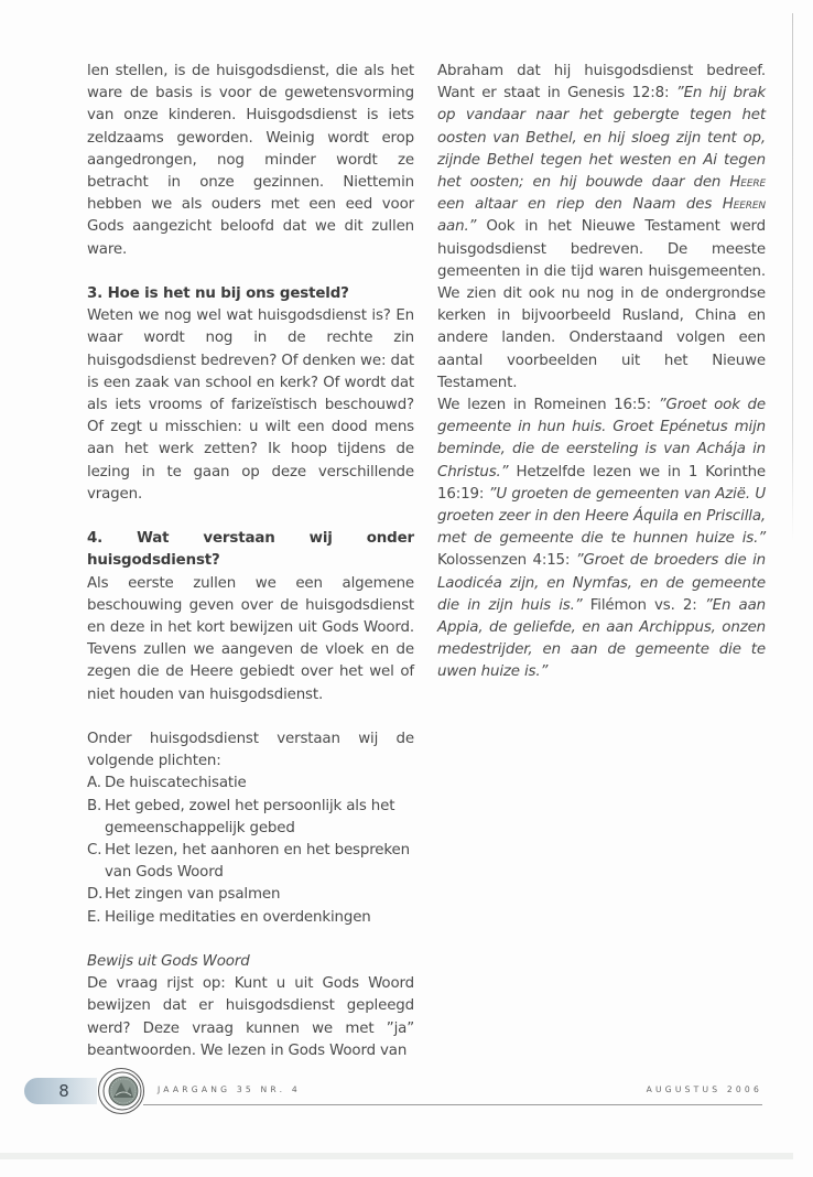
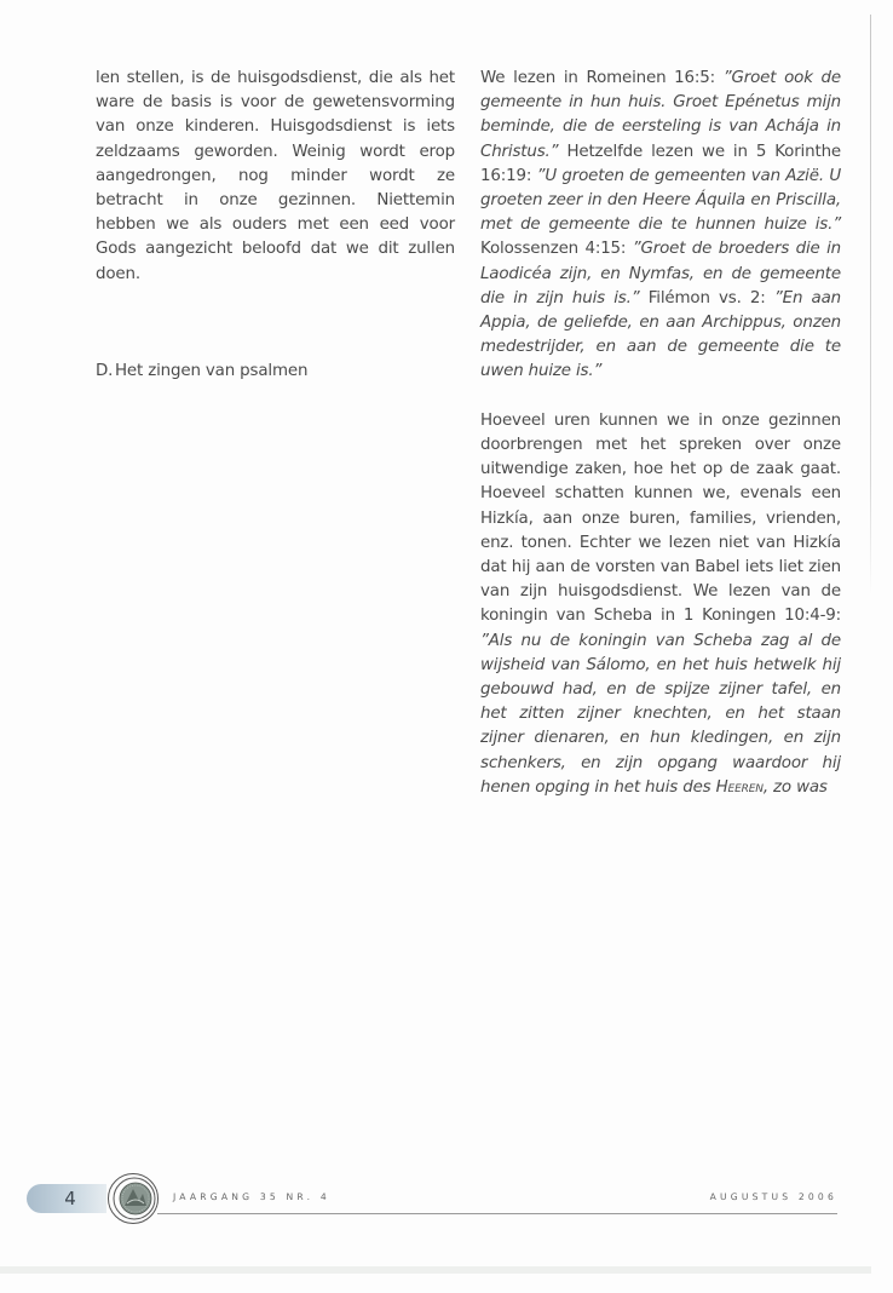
- len stellen, is de huisgodsdienst, die als het ware de basis is voor de gewetensvorming van onze kinderen. Huisgodsdienst is iets zeldzaams geworden. Weinig wordt erop aangedrongen, nog minder wordt ze betracht in onze gezinnen. Niettemin hebben we als ouders met een eed voor Gods aangezicht beloofd dat we dit zullen ware.
+ len stellen, is de huisgodsdienst, die als het ware de basis is voor de gewetensvorming van onze kinderen. Huisgodsdienst is iets zeldzaams geworden. Weinig wordt erop aangedrongen, nog minder wordt ze betracht in onze gezinnen. Niettemin hebben we als ouders met een eed voor Gods aangezicht beloofd dat we dit zullen doen.
- 3. Hoe is het nu bij ons gesteld?
- Weten we nog wel wat huisgodsdienst is? En waar wordt nog in de rechte zin huisgodsdienst bedreven? Of denken we: dat is een zaak van school en kerk? Of wordt dat als iets vrooms of farizeïstisch beschouwd? Of zegt u misschien: u wilt een dood mens aan het werk zetten? Ik hoop tijdens de lezing in te gaan op deze verschillende vragen.
- 4. Wat verstaan wij onder huisgodsdienst?
- Als eerste zullen we een algemene beschouwing geven over de huisgodsdienst en deze in het kort bewijzen uit Gods Woord. Tevens zullen we aangeven de vloek en de zegen die de Heere gebiedt over het wel of niet houden van huisgodsdienst.
- Onder huisgodsdienst verstaan wij de volgende plichten:
- A.
- De huiscatechisatie
- B.
- Het gebed, zowel het persoonlijk als het gemeenschappelijk gebed
- C.
- Het lezen, het aanhoren en het bespreken van Gods Woord
  D.
  Het zingen van psalmen
- E.
- Heilige meditaties en overdenkingen
- Bewijs uit Gods Woord
- De vraag rijst op: Kunt u uit Gods Woord bewijzen dat er huisgodsdienst gepleegd werd? Deze vraag kunnen we met ”ja” beantwoorden. We lezen in Gods Woord van
- Abraham dat hij huisgodsdienst bedreef. Want er staat in Genesis 12:8: ”En hij brak op vandaar naar het gebergte tegen het oosten van Bethel, en hij sloeg zijn tent op, zijnde Bethel tegen het westen en Ai tegen het oosten; en hij bouwde daar den Heere een altaar en riep den Naam des Heeren aan.” Ook in het Nieuwe Testament werd huisgodsdienst bedreven. De meeste gemeenten in die tijd waren huisgemeenten. We zien dit ook nu nog in de ondergrondse kerken in bijvoorbeeld Rusland, China en andere landen. Onderstaand volgen een aantal voorbeelden uit het Nieuwe Testament.
- We lezen in Romeinen 16:5: ”Groet ook de gemeente in hun huis. Groet Epénetus mijn beminde, die de eersteling is van Achája in Christus.” Hetzelfde lezen we in 1 Korinthe 16:19: ”U groeten de gemeenten van Azië. U groeten zeer in den Heere Áquila en Priscilla, met de gemeente die te hunnen huize is.” Kolossenzen 4:15: ”Groet de broeders die in Laodicéa zijn, en Nymfas, en de gemeente die in zijn huis is.” Filémon vs. 2: ”En aan Appia, de geliefde, en aan Archippus, onzen medestrijder, en aan de gemeente die te uwen huize is.”
+ We lezen in Romeinen 16:5: ”Groet ook de gemeente in hun huis. Groet Epénetus mijn beminde, die de eersteling is van Achája in Christus.” Hetzelfde lezen we in 5 Korinthe 16:19: ”U groeten de gemeenten van Azië. U groeten zeer in den Heere Áquila en Priscilla, met de gemeente die te hunnen huize is.” Kolossenzen 4:15: ”Groet de broeders die in Laodicéa zijn, en Nymfas, en de gemeente die in zijn huis is.” Filémon vs. 2: ”En aan Appia, de geliefde, en aan Archippus, onzen medestrijder, en aan de gemeente die te uwen huize is.”
+ Hoeveel uren kunnen we in onze gezinnen doorbrengen met het spreken over onze uitwendige zaken, hoe het op de zaak gaat. Hoeveel schatten kunnen we, evenals een Hizkía, aan onze buren, families, vrienden, enz. tonen. Echter we lezen niet van Hizkía dat hij aan de vorsten van Babel iets liet zien van zijn huisgodsdienst. We lezen van de koningin van Scheba in 1 Koningen 10:4-9: ”Als nu de koningin van Scheba zag al de wijsheid van Sálomo, en het huis hetwelk hij gebouwd had, en de spijze zijner tafel, en het zitten zijner knechten, en het staan zijner dienaren, en hun kledingen, en zijn schenkers, en zijn opgang waardoor hij henen opging in het huis des Heeren, zo was
- 8
+ 4
  JAARGANG 35 NR. 4
  AUGUSTUS 2006
